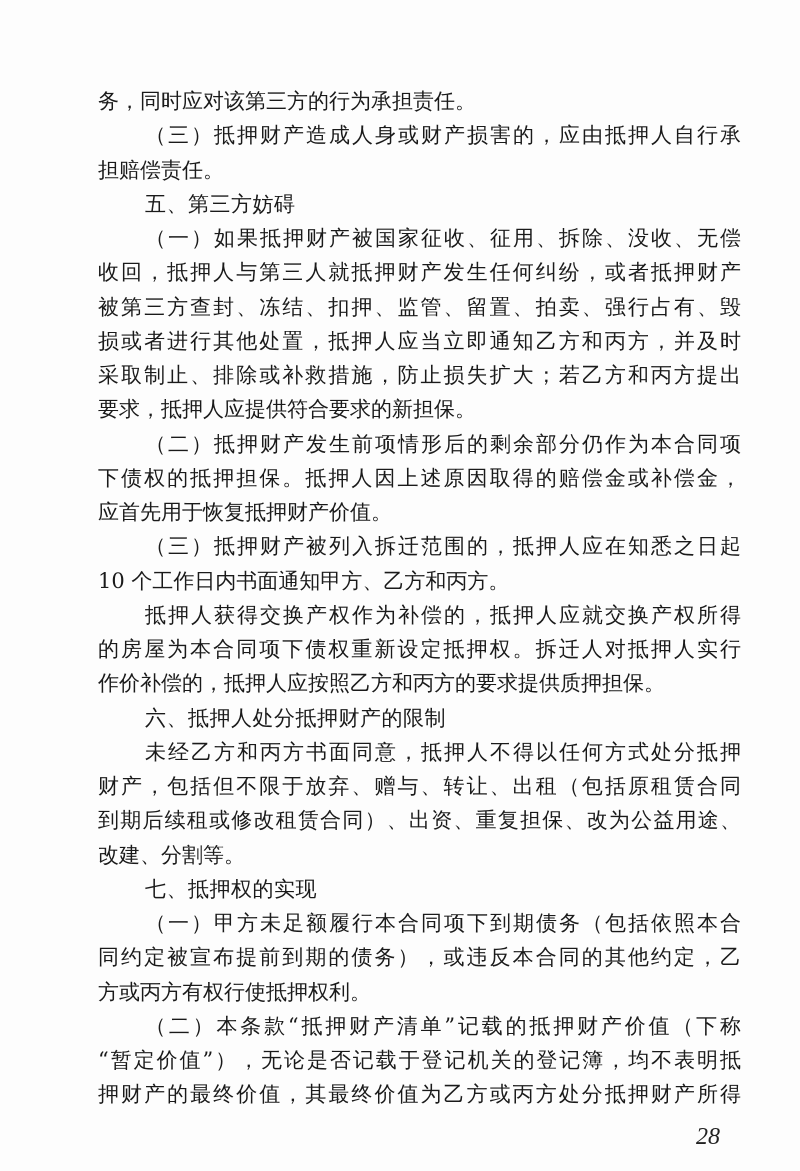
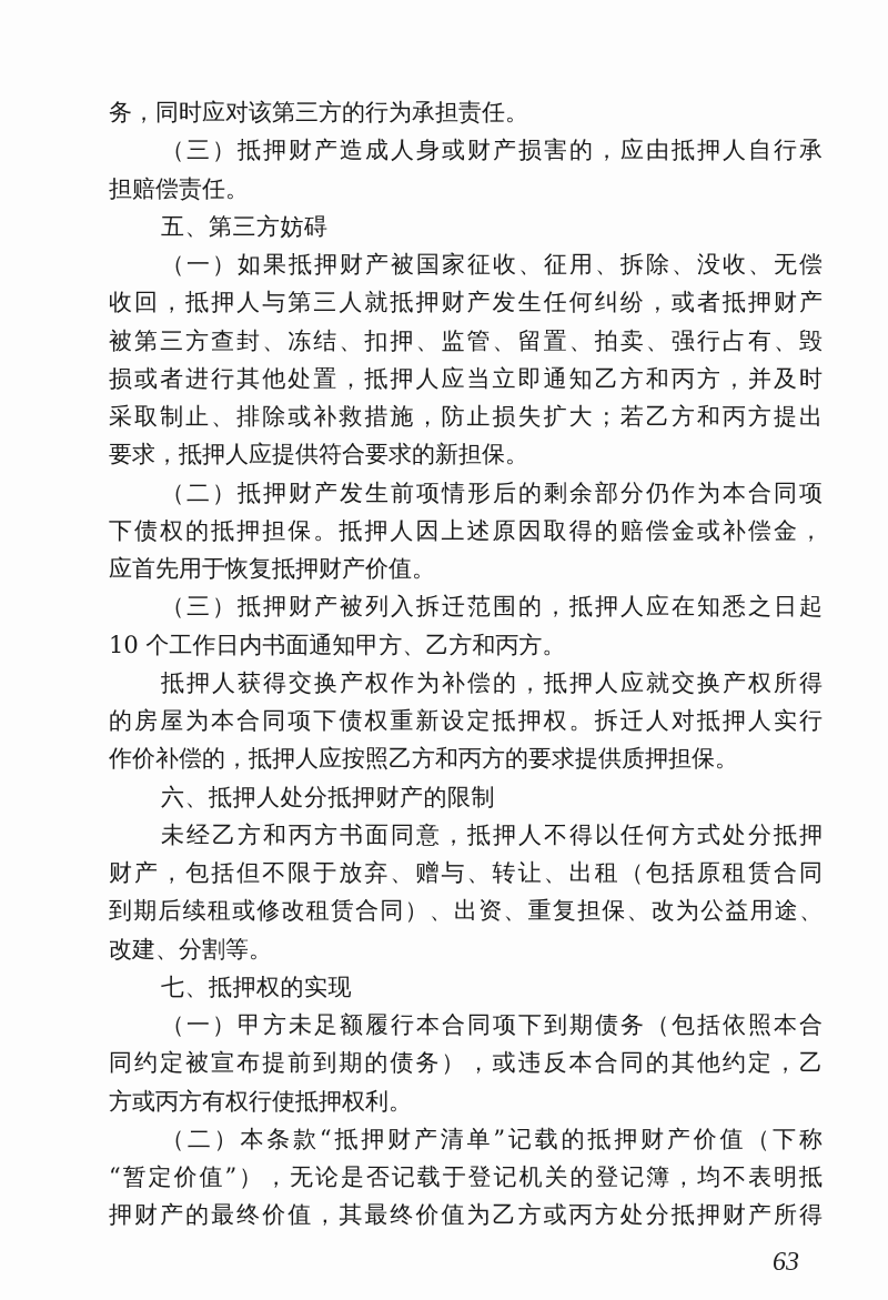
  务，同时应对该第三方的行为承担责任。
  （三）抵押财产造成人身或财产损害的，应由抵押人自行承
  担赔偿责任。
  五、第三方妨碍
  （一）如果抵押财产被国家征收、征用、拆除、没收、无偿
  收回，抵押人与第三人就抵押财产发生任何纠纷，或者抵押财产
  被第三方查封、冻结、扣押、监管、留置、拍卖、强行占有、毁
  损或者进行其他处置，抵押人应当立即通知乙方和丙方，并及时
  采取制止、排除或补救措施，防止损失扩大；若乙方和丙方提出
  要求，抵押人应提供符合要求的新担保。
  （二）抵押财产发生前项情形后的剩余部分仍作为本合同项
  下债权的抵押担保。抵押人因上述原因取得的赔偿金或补偿金，
  应首先用于恢复抵押财产价值。
  （三）抵押财产被列入拆迁范围的，抵押人应在知悉之日起
  10 个工作日内书面通知甲方、乙方和丙方。
  抵押人获得交换产权作为补偿的，抵押人应就交换产权所得
  的房屋为本合同项下债权重新设定抵押权。拆迁人对抵押人实行
  作价补偿的，抵押人应按照乙方和丙方的要求提供质押担保。
  六、抵押人处分抵押财产的限制
  未经乙方和丙方书面同意，抵押人不得以任何方式处分抵押
  财产，包括但不限于放弃、赠与、转让、出租（包括原租赁合同
  到期后续租或修改租赁合同）、出资、重复担保、改为公益用途、
  改建、分割等。
  七、抵押权的实现
  （一）甲方未足额履行本合同项下到期债务（包括依照本合
  同约定被宣布提前到期的债务），或违反本合同的其他约定，乙
  方或丙方有权行使抵押权利。
  （二）本条款“抵押财产清单”记载的抵押财产价值（下称
  “暂定价值”），无论是否记载于登记机关的登记簿，均不表明抵
  押财产的最终价值，其最终价值为乙方或丙方处分抵押财产所得
- 28
+ 63
